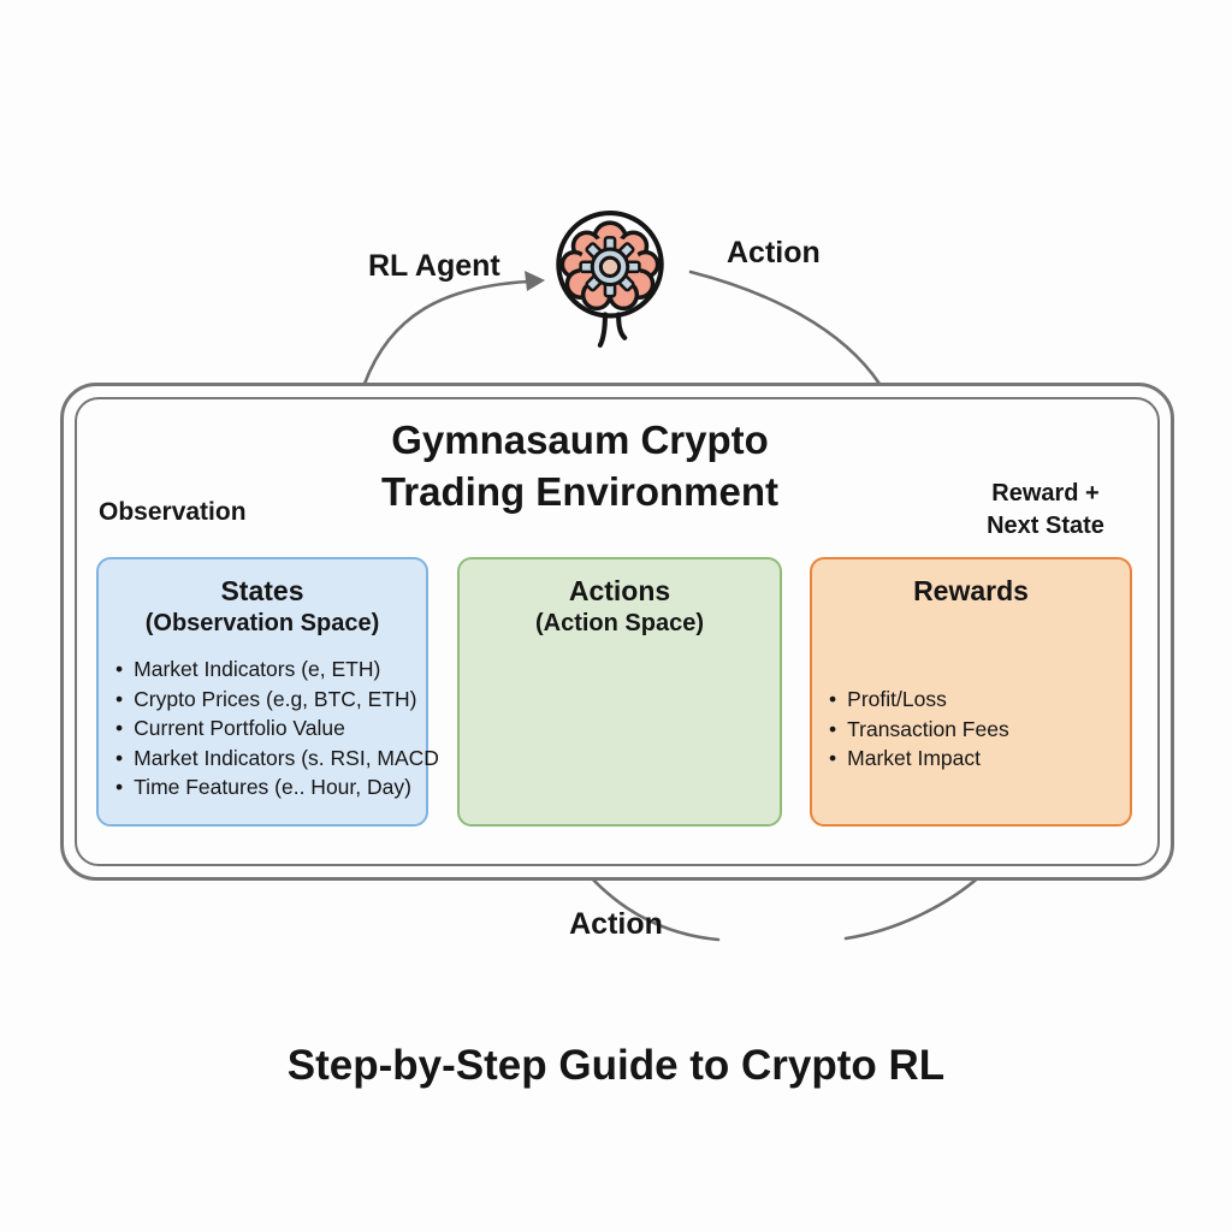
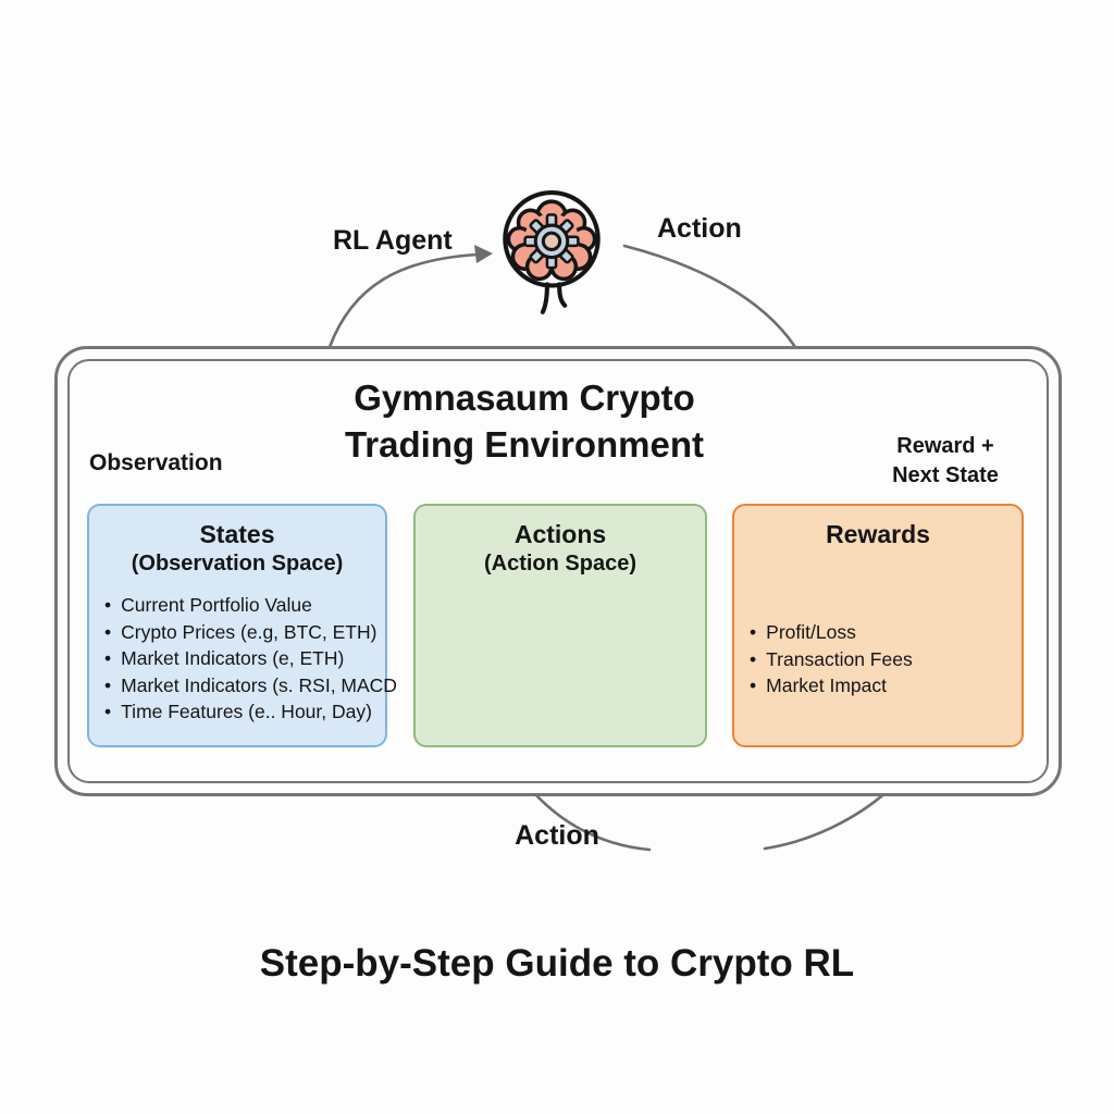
  RL Agent
  Action
  Observation
  Reward +
  Next State
  Action
  Gymnasaum Crypto
  Trading Environment
  States
  (Observation Space)
- Market Indicators (e, ETH)
+ Current Portfolio Value
  Crypto Prices (e.g, BTC, ETH)
- Current Portfolio Value
+ Market Indicators (e, ETH)
  Market Indicators (s. RSI, MACD
  Time Features (e.. Hour, Day)
  Actions
  (Action Space)
  Rewards
  Profit/Loss
  Transaction Fees
  Market Impact
  Step-by-Step Guide to Crypto RL
